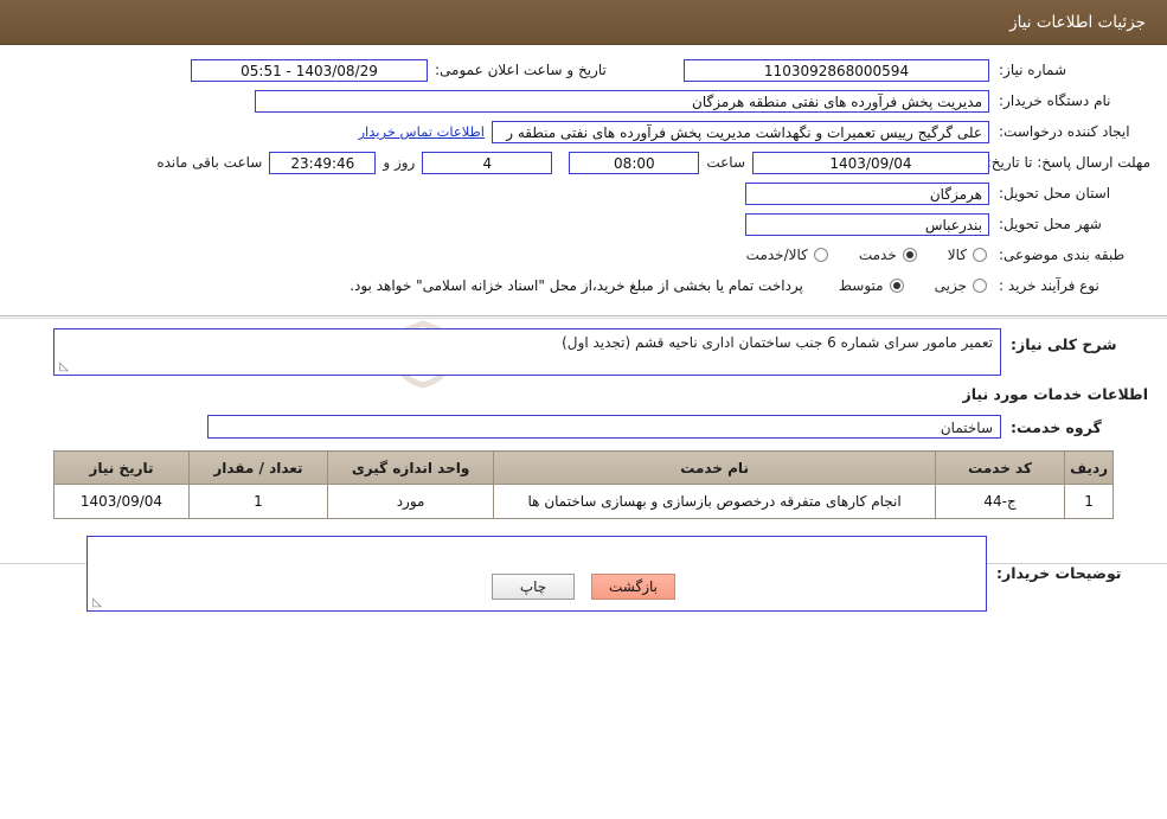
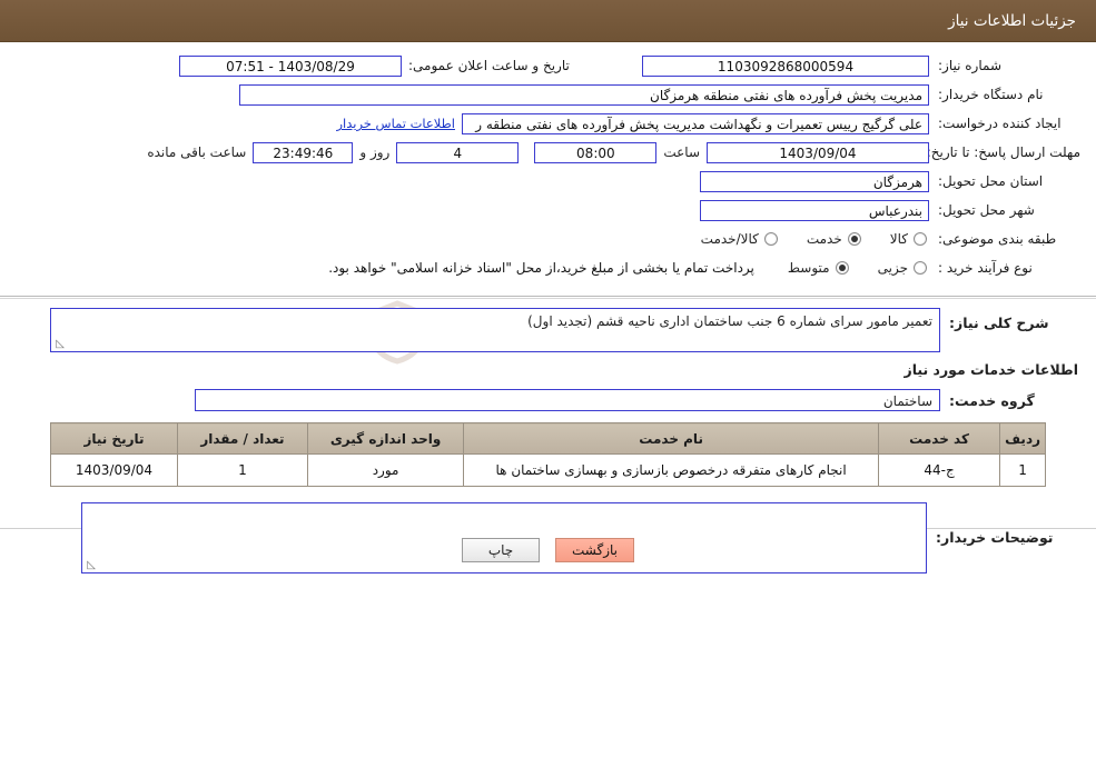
  جزئیات اطلاعات نیاز
  شماره نیاز:
  1103092868000594
  تاریخ و ساعت اعلان عمومی:
- 1403/08/29 - 05:51
+ 1403/08/29 - 07:51
  نام دستگاه خریدار:
  مدیریت پخش فرآورده های نفتی منطقه هرمزگان
  ایجاد کننده درخواست:
  علی گرگیج رییس تعمیرات و نگهداشت مدیریت پخش فرآورده های نفتی منطقه ر
  اطلاعات تماس خریدار
  مهلت ارسال پاسخ: تا تاریخ
  1403/09/04
  ساعت
  08:00
  4
  روز و
  23:49:46
  ساعت باقی مانده
  استان محل تحویل:
  هرمزگان
  شهر محل تحویل:
  بندرعباس
  طبقه بندی موضوعی:
  کالا
  خدمت
  کالا/خدمت
  نوع فرآیند خرید :
  جزیی
  متوسط
  پرداخت تمام یا بخشی از مبلغ خرید،از محل "اسناد خزانه اسلامی" خواهد بود.
  شرح کلی نیاز:
  تعمیر مامور سرای شماره 6 جنب ساختمان اداری ناحیه قشم (تجدید اول)
  ◺
  اطلاعات خدمات مورد نیاز
  گروه خدمت:
  ساختمان
  ردیف	کد خدمت	نام خدمت	واحد اندازه گیری	تعداد / مقدار	تاریخ نیاز
  1	ج-44	انجام کارهای متفرقه درخصوص بازسازی و بهسازی ساختمان ها	مورد	1	1403/09/04
  توضیحات خریدار:
  ◺
  بازگشت
  چاپ
